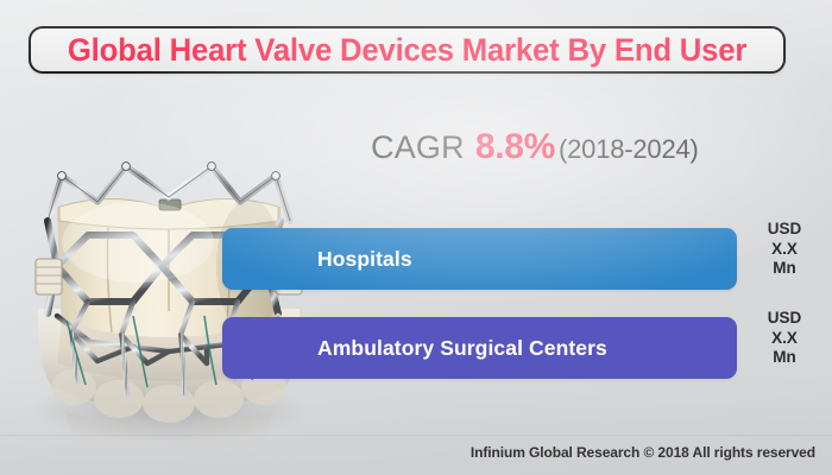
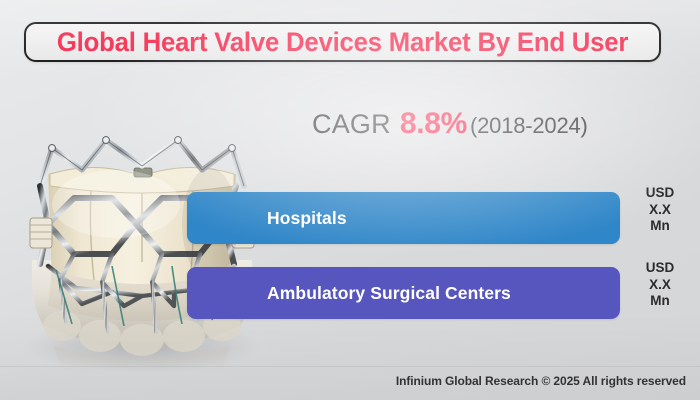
- Infinium Global Research © 2018 All rights reserved
+ Infinium Global Research © 2025 All rights reserved
